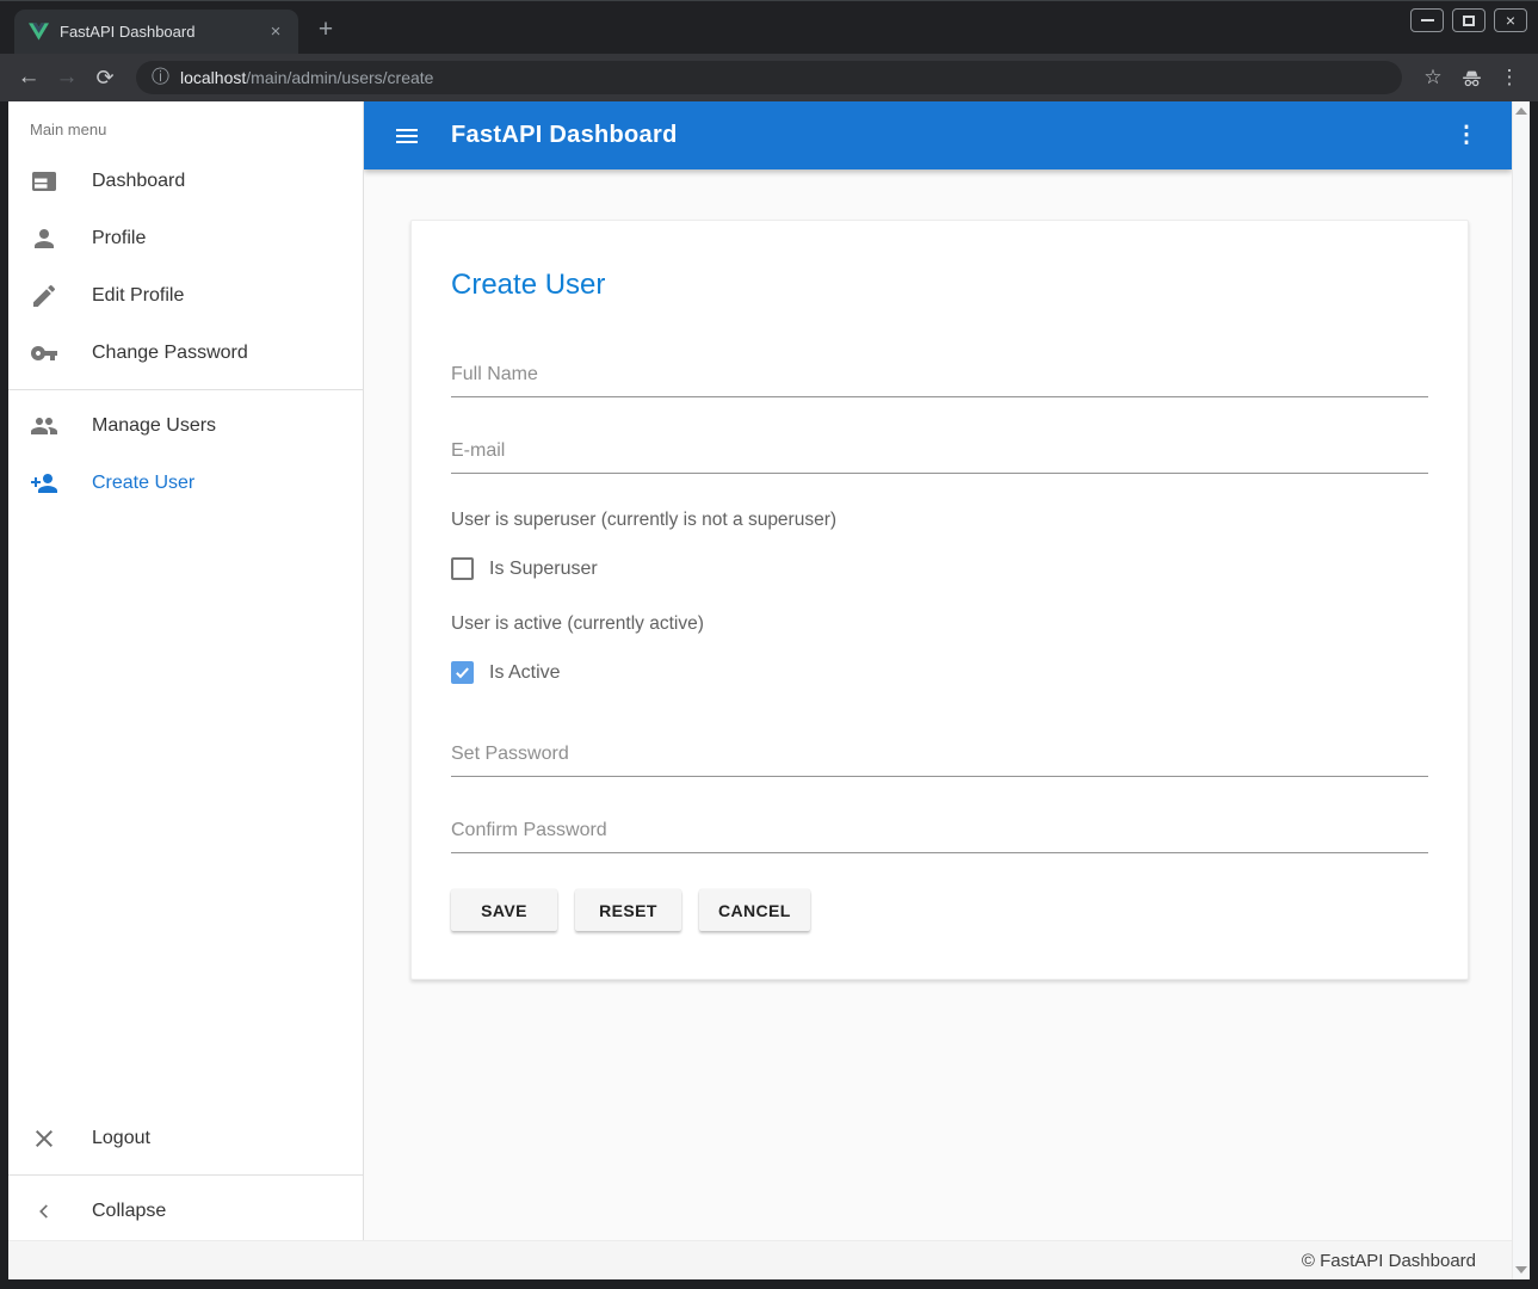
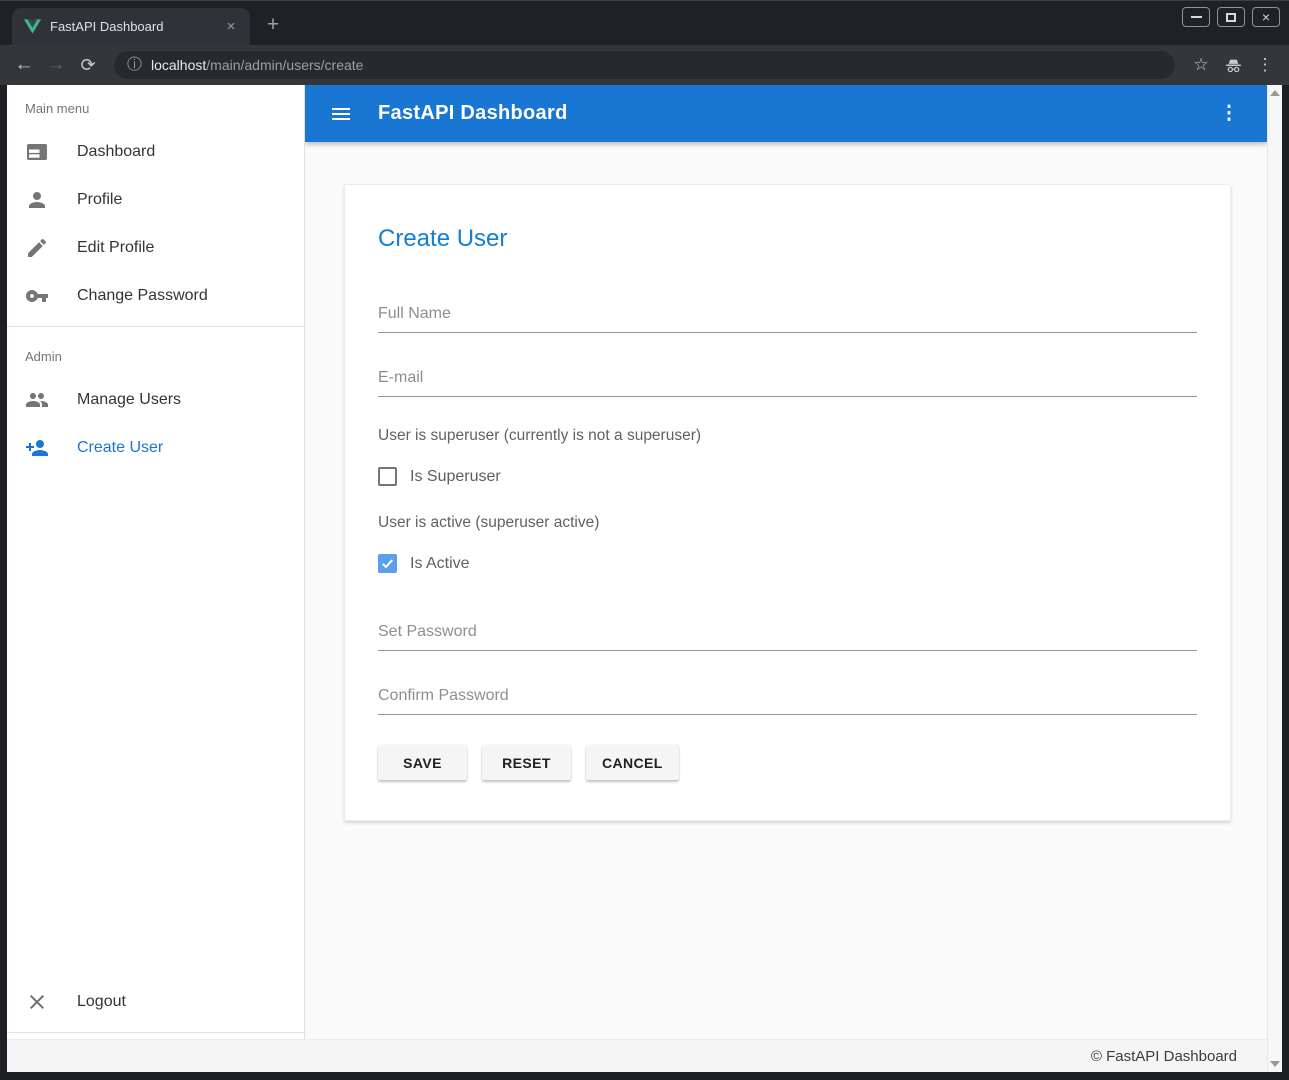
  FastAPI Dashboard
  ×
  +
  ×
  ←
  →
  ⟳
  ⓘ
  localhost/main/admin/users/create
  ☆
  ⋮
  Main menu
  Dashboard
  Profile
  Edit Profile
  Change Password
+ Admin
  Manage Users
  Create User
  Logout
- Collapse
  FastAPI Dashboard
  ⋮
  Create User
  Full Name
  E-mail
  User is superuser (currently is not a superuser)
  Is Superuser
- User is active (currently active)
+ User is active (superuser active)
  Is Active
  Set Password
  Confirm Password
  SAVE
  RESET
  CANCEL
  © FastAPI Dashboard
